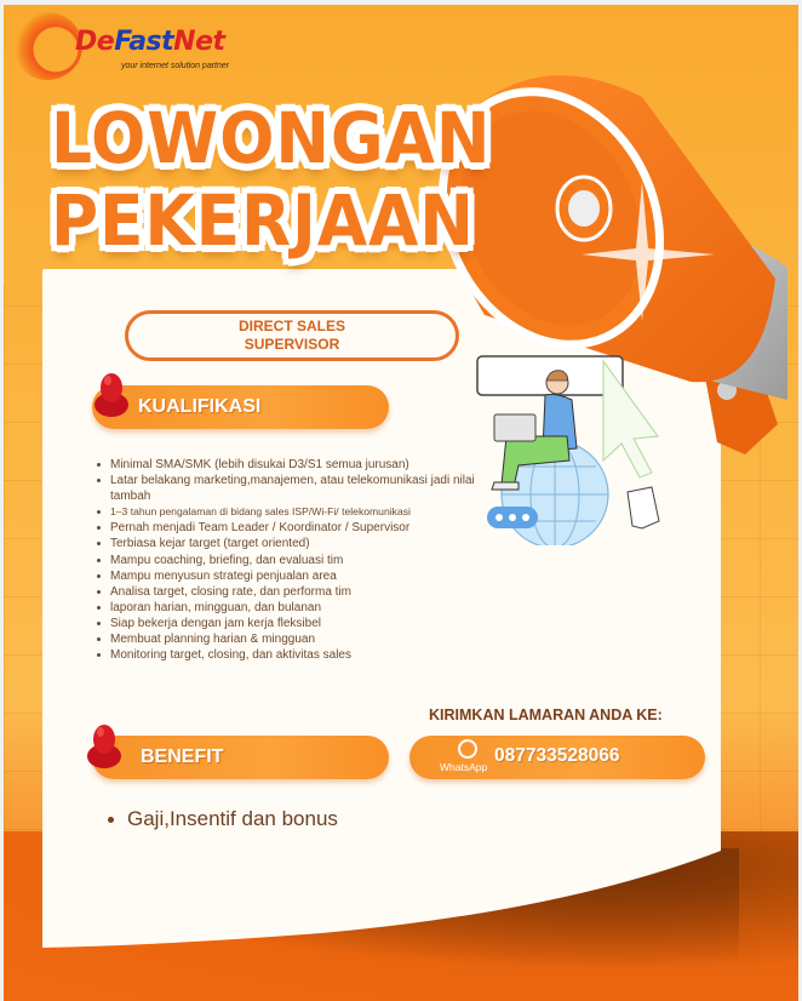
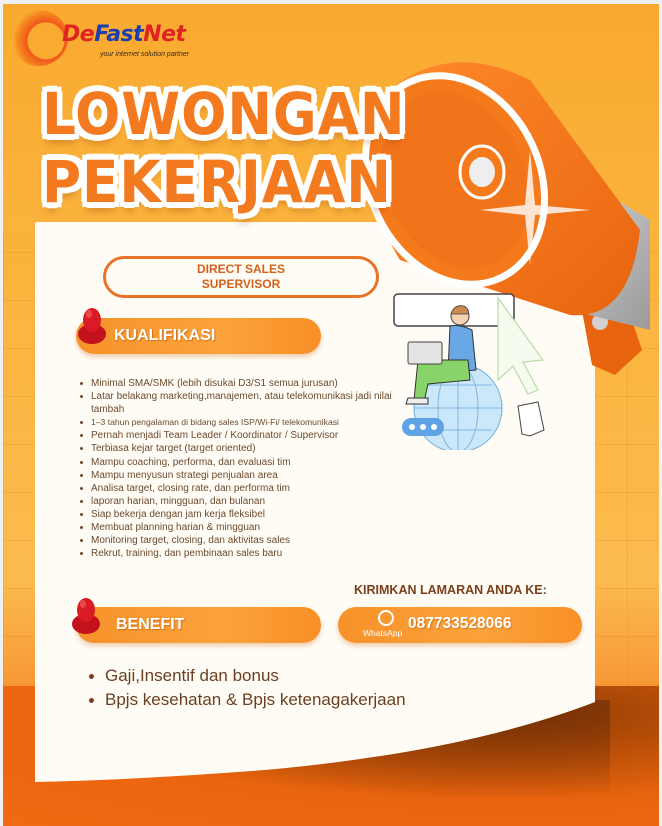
  DeFastNet
  LOWONGAN
  PEKERJAAN
  DIRECT SALES
  SUPERVISOR
  KUALIFIKASI
  Minimal SMA/SMK (lebih disukai D3/S1 semua jurusan)
  Latar belakang marketing,manajemen, atau telekomunikasi jadi nilai tambah
  1–3 tahun pengalaman di bidang sales ISP/Wi-Fi/ telekomunikasi
  Pernah menjadi Team Leader / Koordinator / Supervisor
  Terbiasa kejar target (target oriented)
- Mampu coaching, briefing, dan evaluasi tim
+ Mampu coaching, performa, dan evaluasi tim
  Mampu menyusun strategi penjualan area
  Analisa target, closing rate, dan performa tim
  laporan harian, mingguan, dan bulanan
  Siap bekerja dengan jam kerja fleksibel
  Membuat planning harian & mingguan
  Monitoring target, closing, dan aktivitas sales
+ Rekrut, training, dan pembinaan sales baru
  KIRIMKAN LAMARAN ANDA KE:
  WhatsApp
  087733528066
  BENEFIT
  Gaji,Insentif dan bonus
+ Bpjs kesehatan & Bpjs ketenagakerjaan
